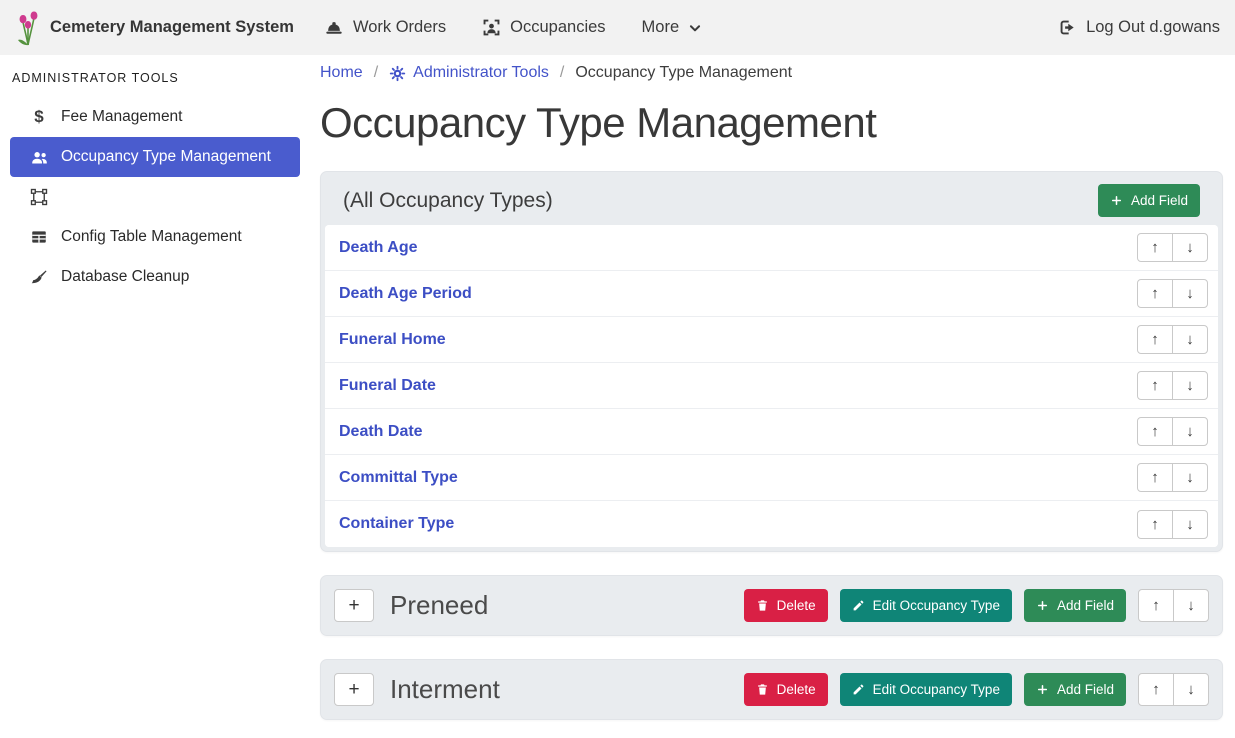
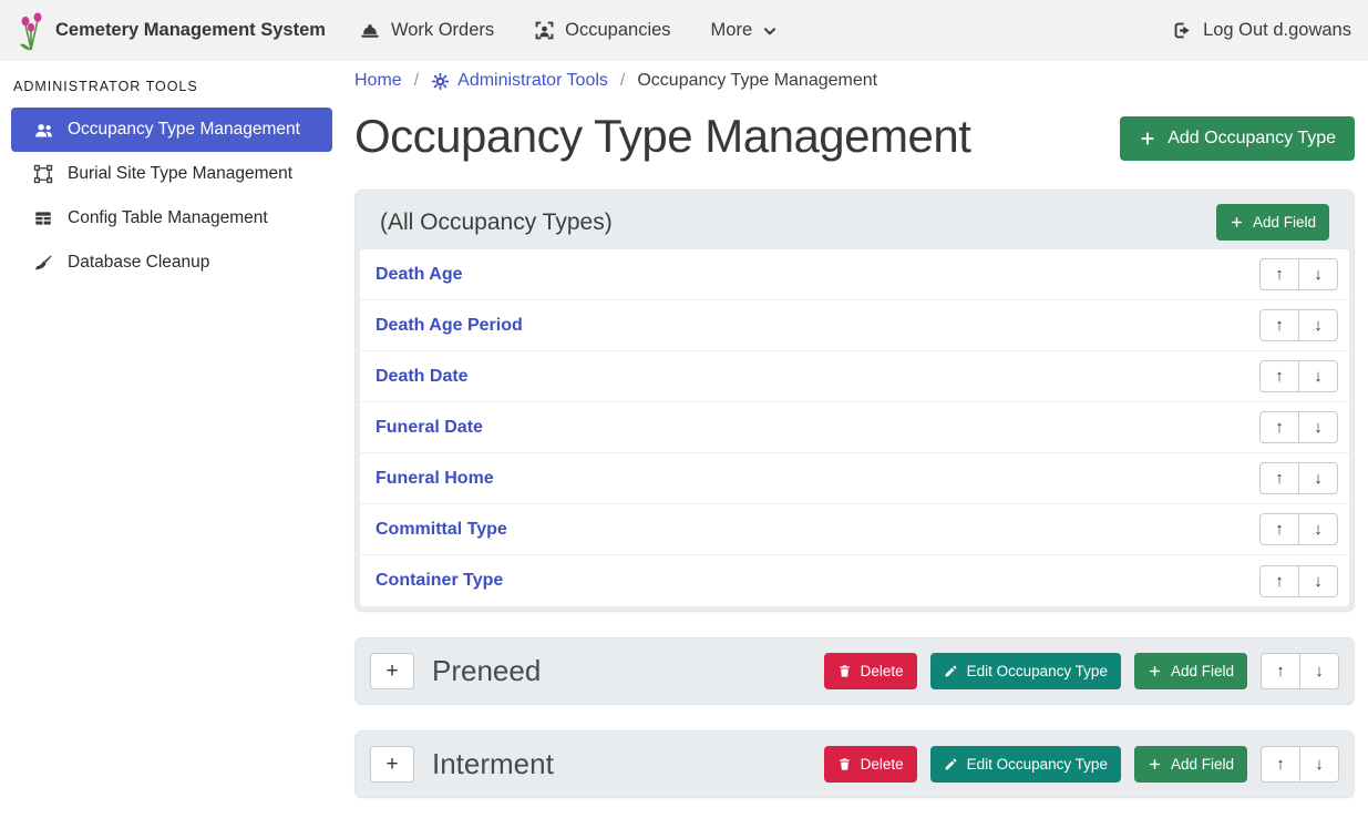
  Cemetery Management System
  Work Orders
  Occupancies
  More
  Log Out d.gowans
  ADMINISTRATOR TOOLS
- $
- Fee Management
  Occupancy Type Management
+ Burial Site Type Management
  Config Table Management
  Database Cleanup
  Home
  /
  Administrator Tools
  /
  Occupancy Type Management
  Occupancy Type Management
+ Add Occupancy Type
  (All Occupancy Types)
  Add Field
  Death Age
  ↑
  ↓
  Death Age Period
  ↑
  ↓
- Funeral Home
+ Death Date
  ↑
  ↓
  Funeral Date
  ↑
  ↓
- Death Date
+ Funeral Home
  ↑
  ↓
  Committal Type
  ↑
  ↓
  Container Type
  ↑
  ↓
  +
  Preneed
  Delete
  Edit Occupancy Type
  Add Field
  ↑
  ↓
  +
  Interment
  Delete
  Edit Occupancy Type
  Add Field
  ↑
  ↓
